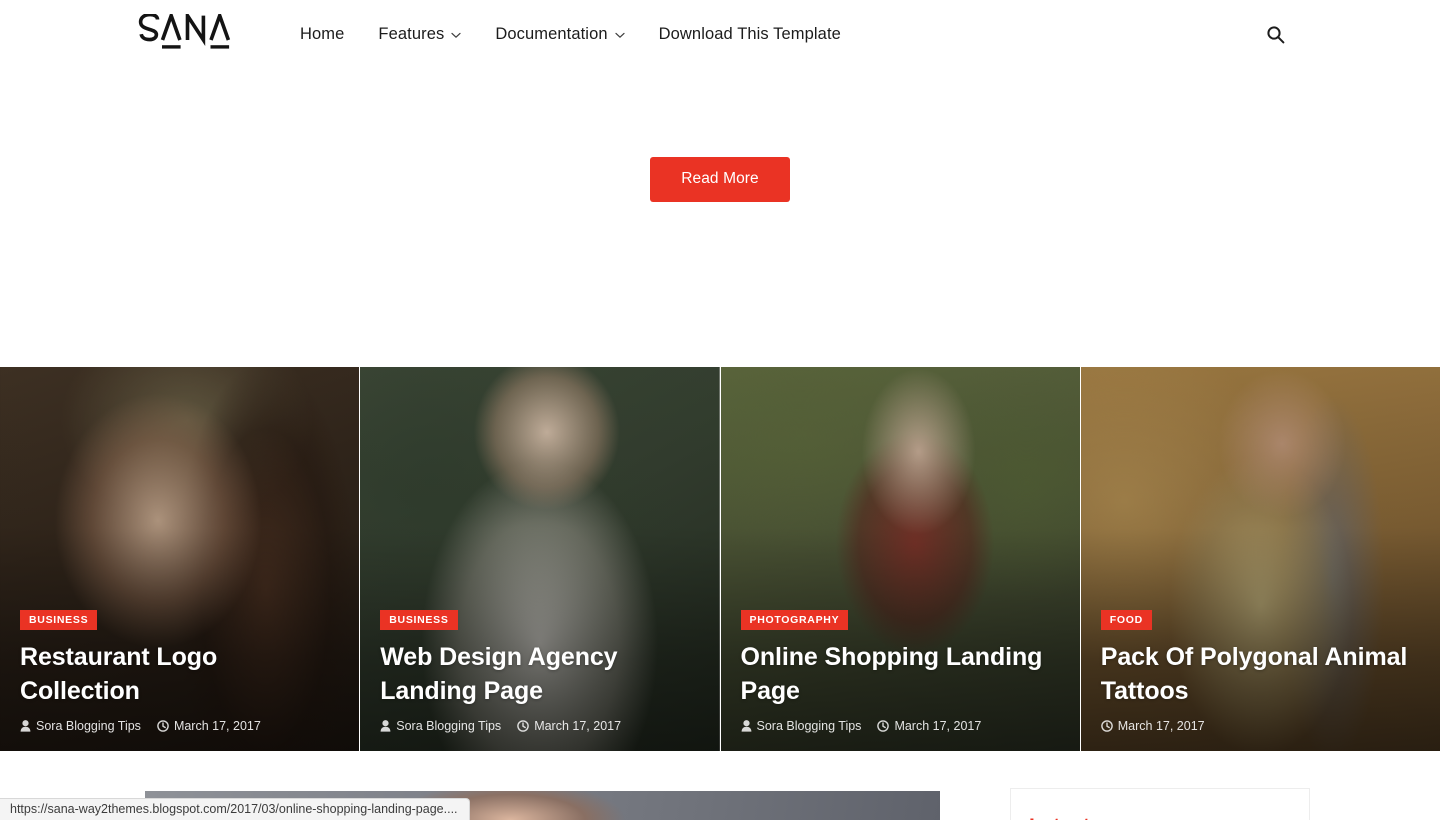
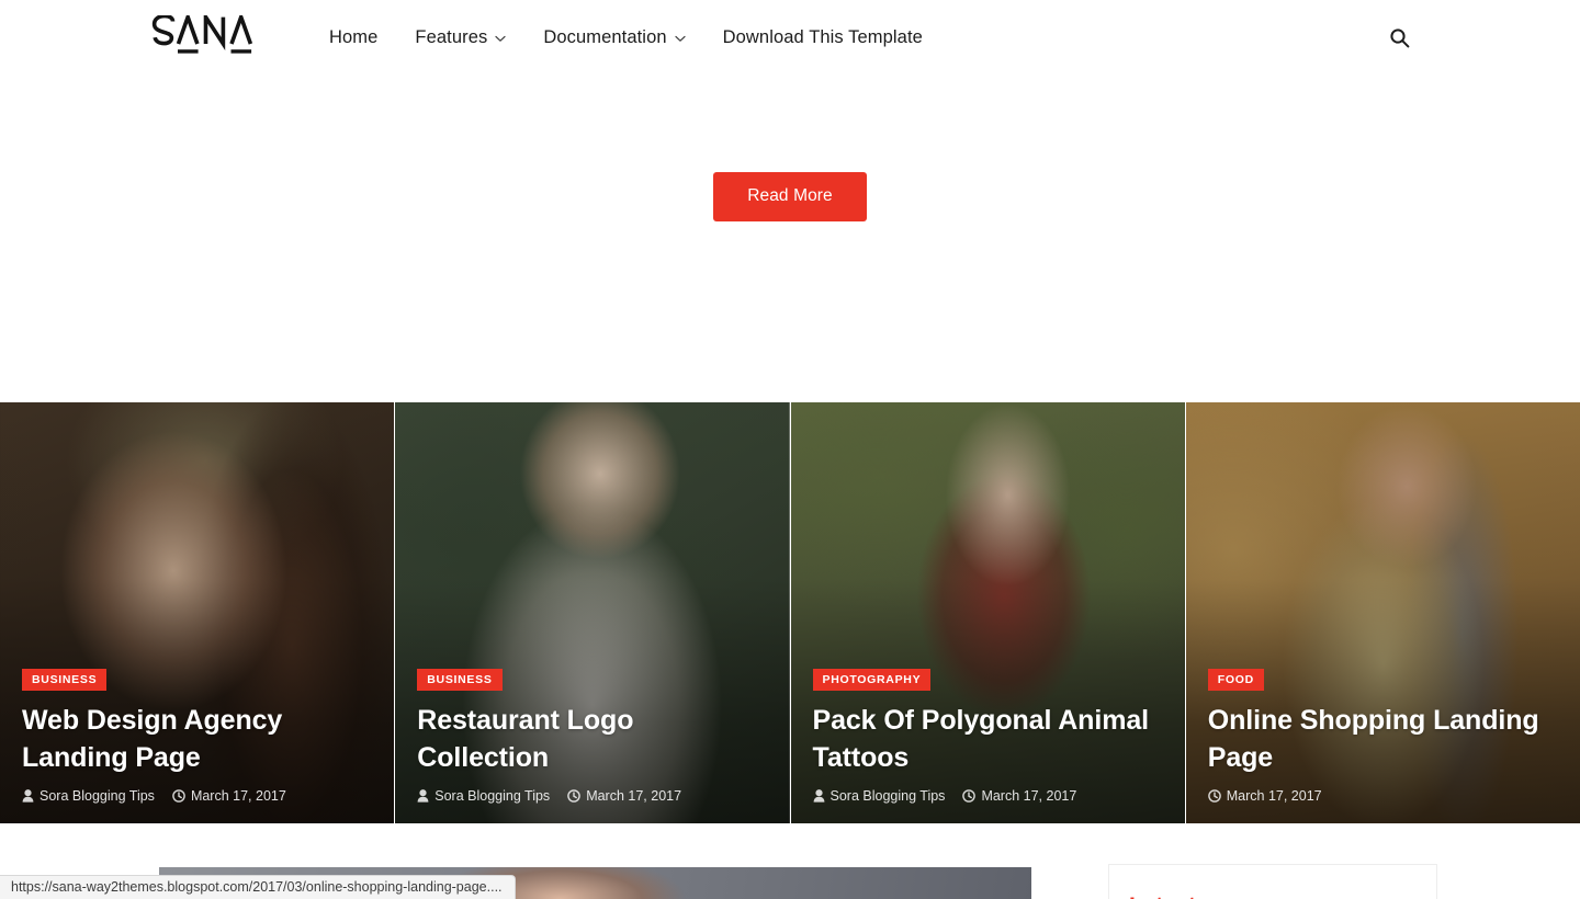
  Home
  Features
  Documentation
  Download This Template
  Read More
  BUSINESS
- Restaurant Logo Collection
+ Web Design Agency Landing Page
  Sora Blogging Tips
  March 17, 2017
  BUSINESS
- Web Design Agency Landing Page
+ Restaurant Logo Collection
  Sora Blogging Tips
  March 17, 2017
  PHOTOGRAPHY
- Online Shopping Landing Page
+ Pack Of Polygonal Animal Tattoos
  Sora Blogging Tips
  March 17, 2017
  FOOD
- Pack Of Polygonal Animal Tattoos
+ Online Shopping Landing Page
  March 17, 2017
  https://sana-way2themes.blogspot.com/2017/03/online-shopping-landing-page....
